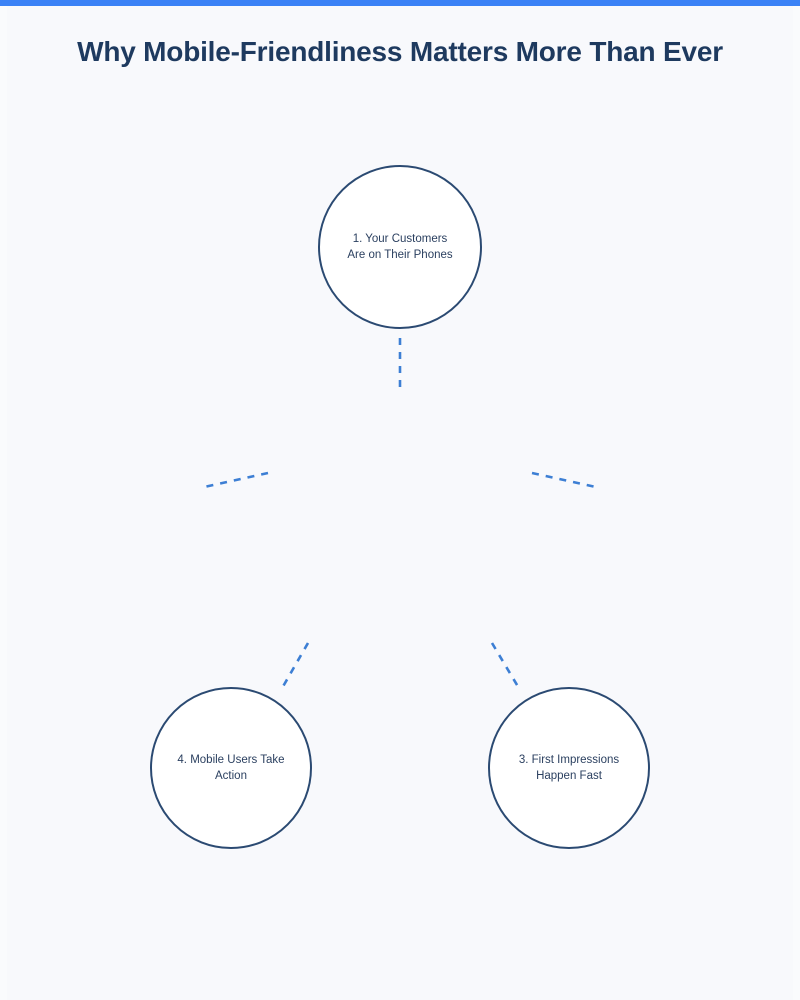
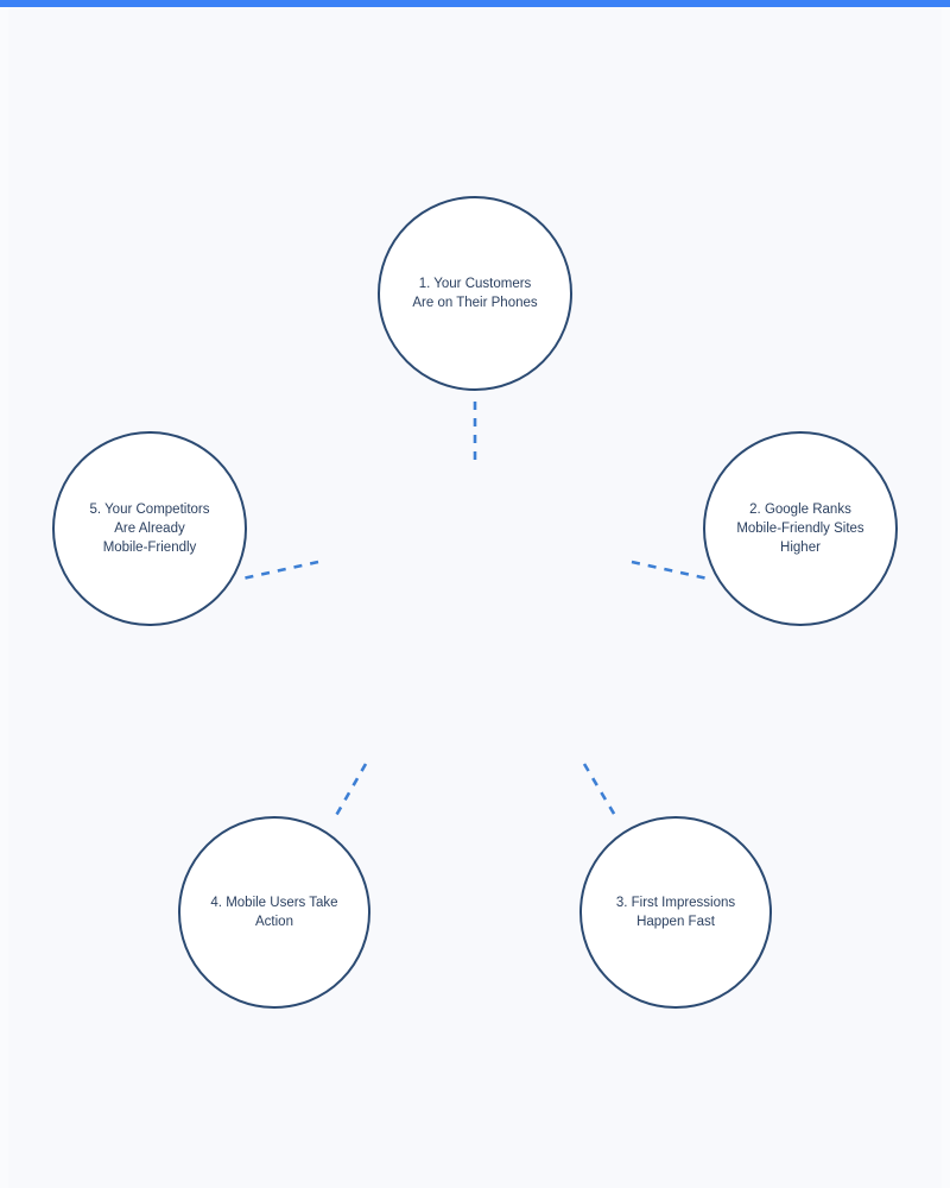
- Why Mobile-Friendliness Matters More Than Ever
  1. Your Customers
  Are on Their Phones
+ 2. Google Ranks
+ Mobile-Friendly Sites
+ Higher
  3. First Impressions
  Happen Fast
  4. Mobile Users Take
  Action
+ 5. Your Competitors
+ Are Already
+ Mobile-Friendly
